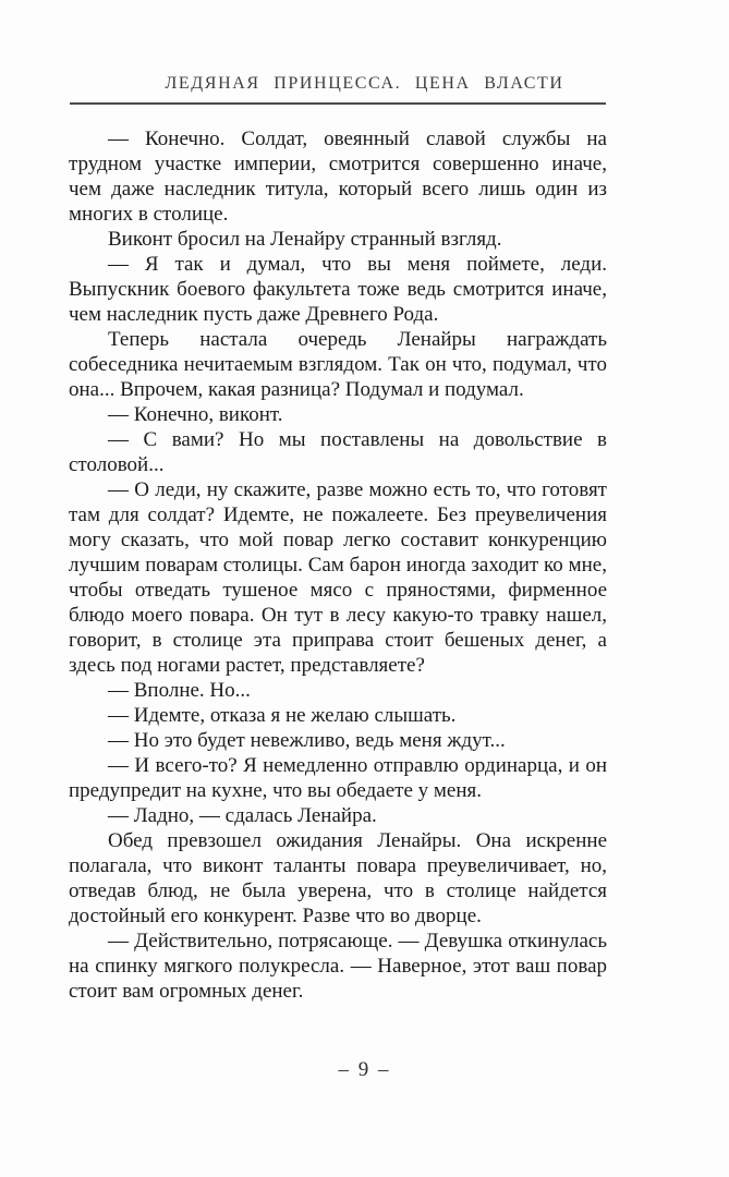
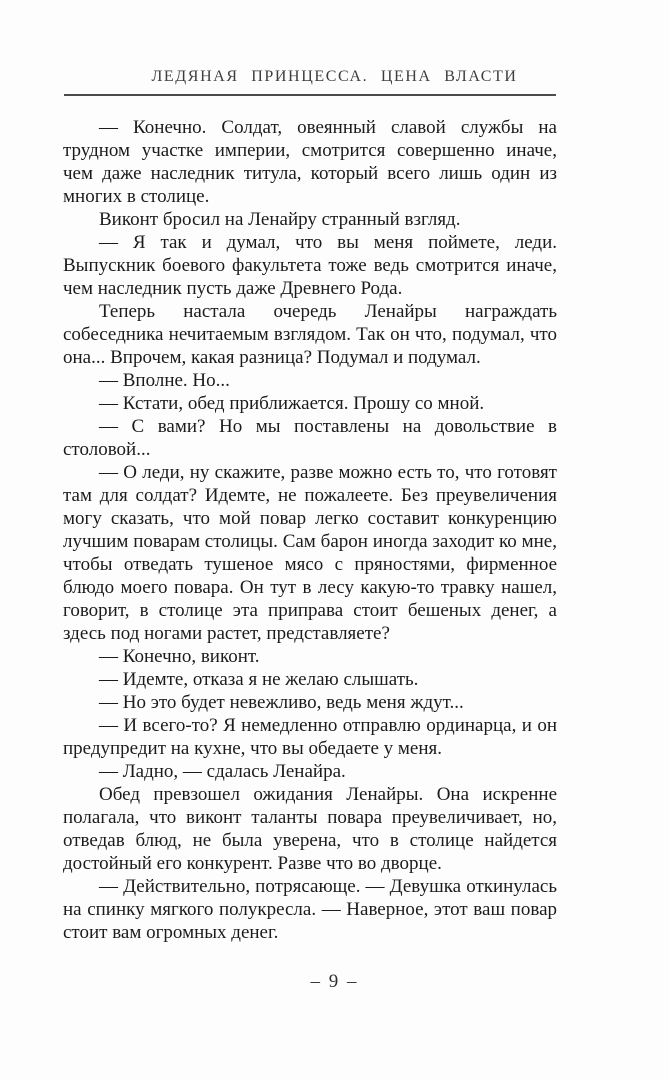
  ЛЕДЯНАЯ ПРИНЦЕССА. ЦЕНА ВЛАСТИ
  — Конечно. Солдат, овеянный славой службы на трудном участке империи, смотрится совершенно иначе, чем даже наследник титула, который всего лишь один из многих в столице.
  Виконт бросил на Ленайру странный взгляд.
  — Я так и думал, что вы меня поймете, леди. Выпускник боевого факультета тоже ведь смотрится иначе, чем наследник пусть даже Древнего Рода.
  Теперь настала очередь Ленайры награждать собеседника нечитаемым взглядом. Так он что, подумал, что она... Впрочем, какая разница? Подумал и подумал.
- — Конечно, виконт.
+ — Вполне. Но...
+ — Кстати, обед приближается. Прошу со мной.
  — С вами? Но мы поставлены на довольствие в столовой...
  — О леди, ну скажите, разве можно есть то, что готовят там для солдат? Идемте, не пожалеете. Без преувеличения могу сказать, что мой повар легко составит конкуренцию лучшим поварам столицы. Сам барон иногда заходит ко мне, чтобы отведать тушеное мясо с пряностями, фирменное блюдо моего повара. Он тут в лесу какую-то травку нашел, говорит, в столице эта приправа стоит бешеных денег, а здесь под ногами растет, представляете?
- — Вполне. Но...
+ — Конечно, виконт.
  — Идемте, отказа я не желаю слышать.
  — Но это будет невежливо, ведь меня ждут...
  — И всего-то? Я немедленно отправлю ординарца, и он предупредит на кухне, что вы обедаете у меня.
  — Ладно, — сдалась Ленайра.
  Обед превзошел ожидания Ленайры. Она искренне полагала, что виконт таланты повара преувеличивает, но, отведав блюд, не была уверена, что в столице найдется достойный его конкурент. Разве что во дворце.
  — Действительно, потрясающе. — Девушка откинулась на спинку мягкого полукресла. — Наверное, этот ваш повар стоит вам огромных денег.
  – 9 –
